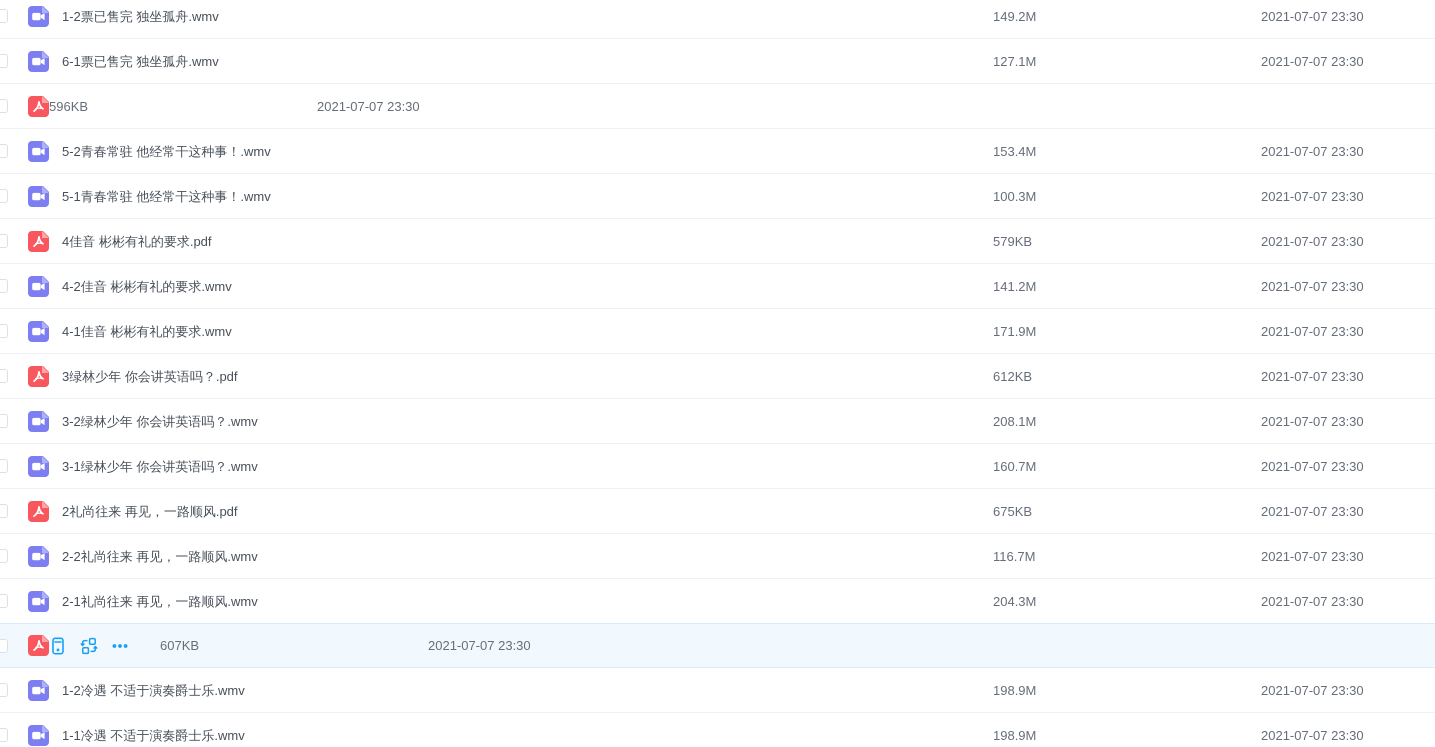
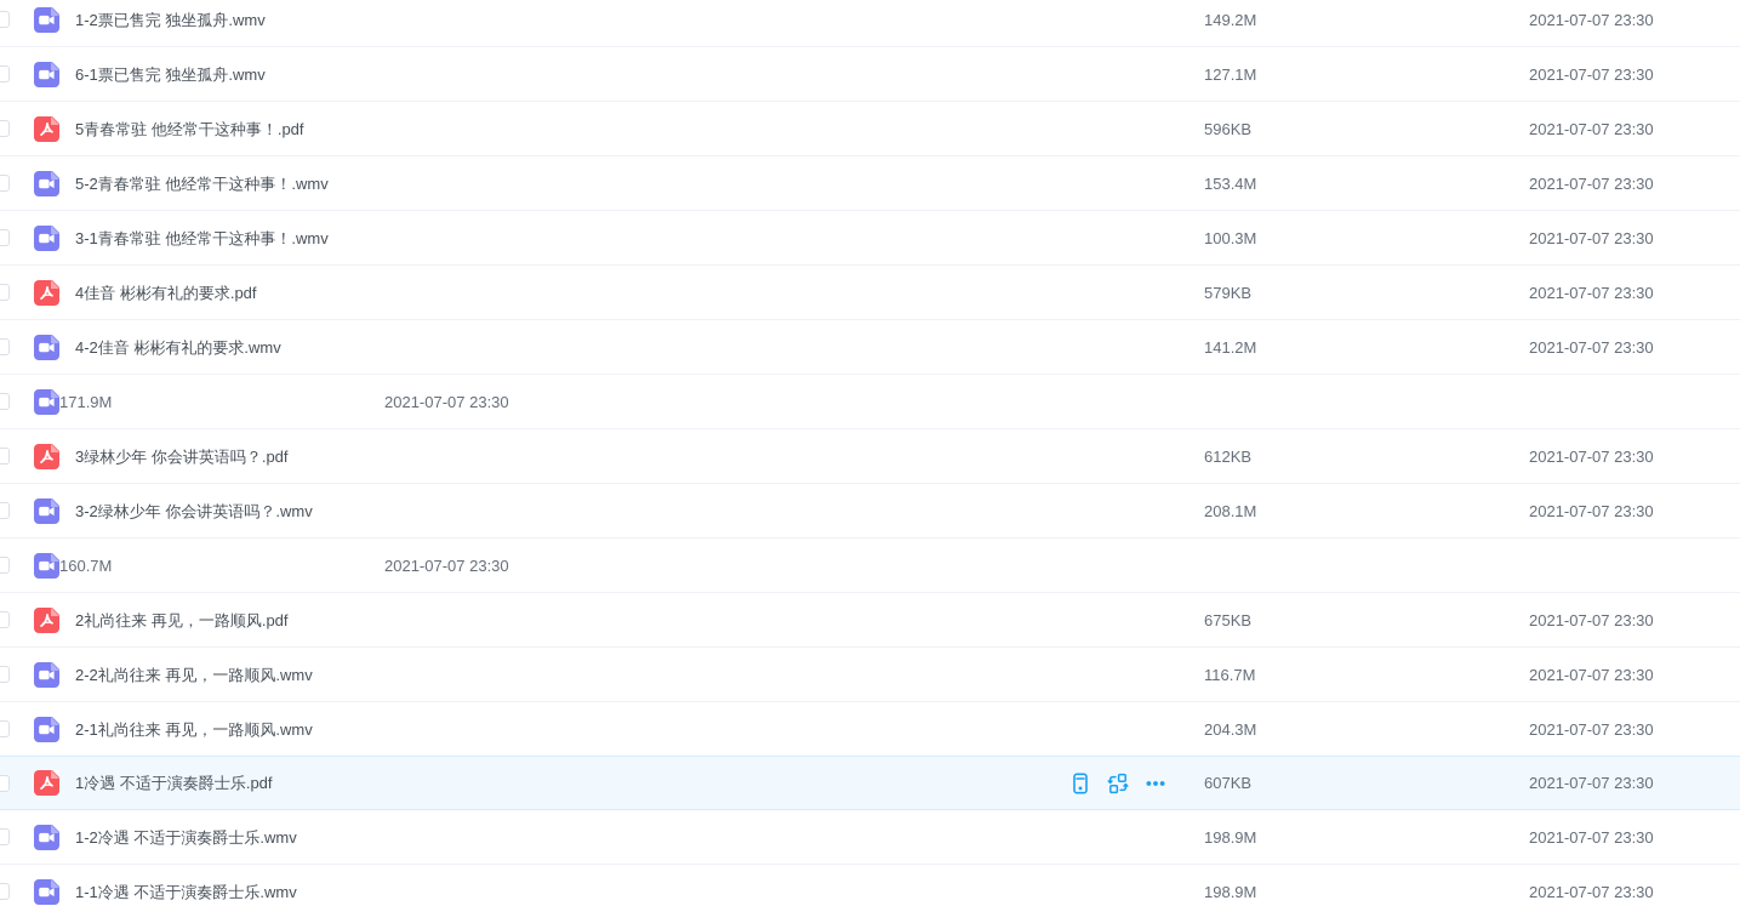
  1-2票已售完 独坐孤舟.wmv
  149.2M
  2021-07-07 23:30
  6-1票已售完 独坐孤舟.wmv
  127.1M
  2021-07-07 23:30
+ 5青春常驻 他经常干这种事！.pdf
  596KB
  2021-07-07 23:30
  5-2青春常驻 他经常干这种事！.wmv
  153.4M
  2021-07-07 23:30
- 5-1青春常驻 他经常干这种事！.wmv
+ 3-1青春常驻 他经常干这种事！.wmv
  100.3M
  2021-07-07 23:30
  4佳音 彬彬有礼的要求.pdf
  579KB
  2021-07-07 23:30
  4-2佳音 彬彬有礼的要求.wmv
  141.2M
  2021-07-07 23:30
- 4-1佳音 彬彬有礼的要求.wmv
  171.9M
  2021-07-07 23:30
  3绿林少年 你会讲英语吗？.pdf
  612KB
  2021-07-07 23:30
  3-2绿林少年 你会讲英语吗？.wmv
  208.1M
  2021-07-07 23:30
- 3-1绿林少年 你会讲英语吗？.wmv
  160.7M
  2021-07-07 23:30
  2礼尚往来 再见，一路顺风.pdf
  675KB
  2021-07-07 23:30
  2-2礼尚往来 再见，一路顺风.wmv
  116.7M
  2021-07-07 23:30
  2-1礼尚往来 再见，一路顺风.wmv
  204.3M
  2021-07-07 23:30
+ 1冷遇 不适于演奏爵士乐.pdf
  607KB
  2021-07-07 23:30
  1-2冷遇 不适于演奏爵士乐.wmv
  198.9M
  2021-07-07 23:30
  1-1冷遇 不适于演奏爵士乐.wmv
  198.9M
  2021-07-07 23:30
